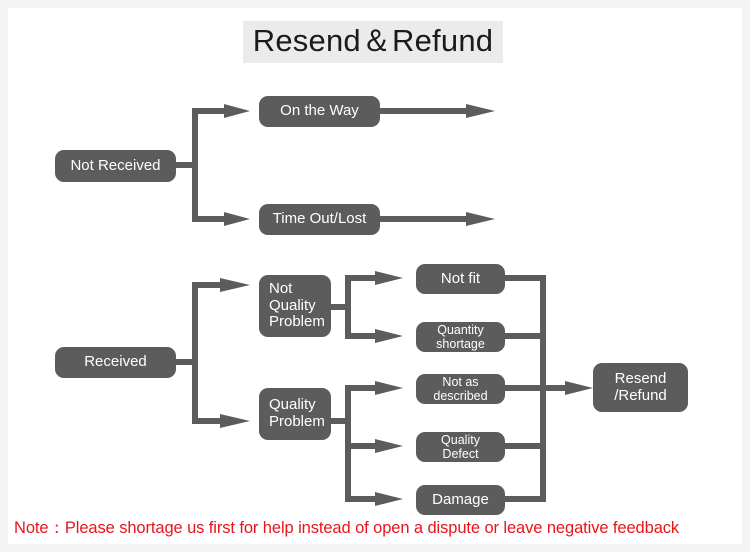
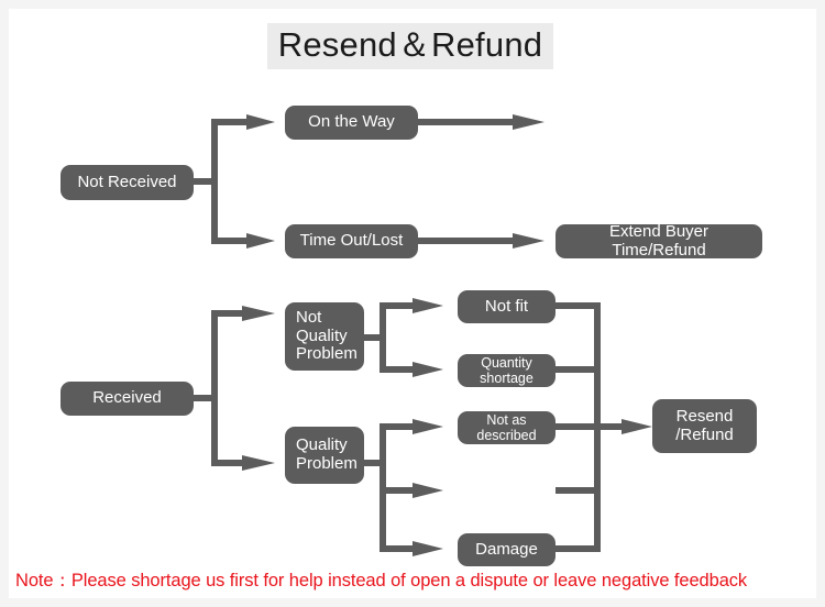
  Resend＆Refund
  Not Received
  On the Way
  Time Out/Lost
+ Extend Buyer Time/Refund
  Received
  Not
  Quality
  Problem
  Quality
  Problem
  Not fit
  Quantity shortage
  Not as described
- Quality Defect
  Damage
  Resend
  /Refund
  Note：Please shortage us first for help instead of open a dispute or leave negative feedback
